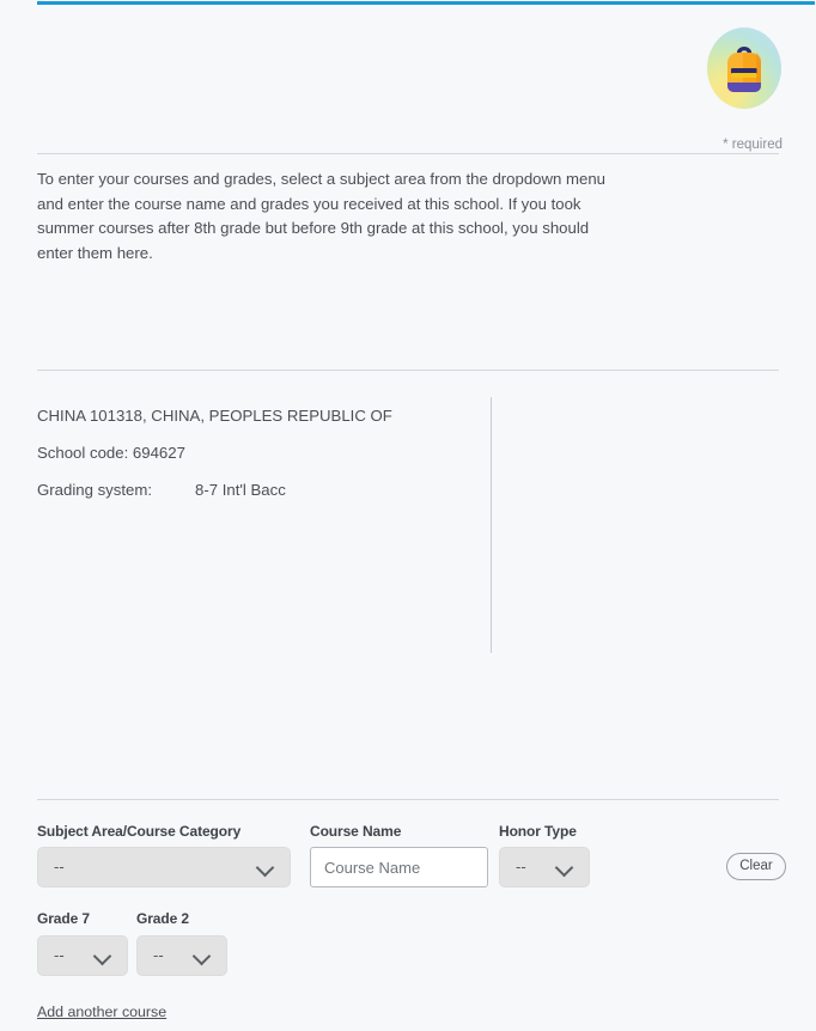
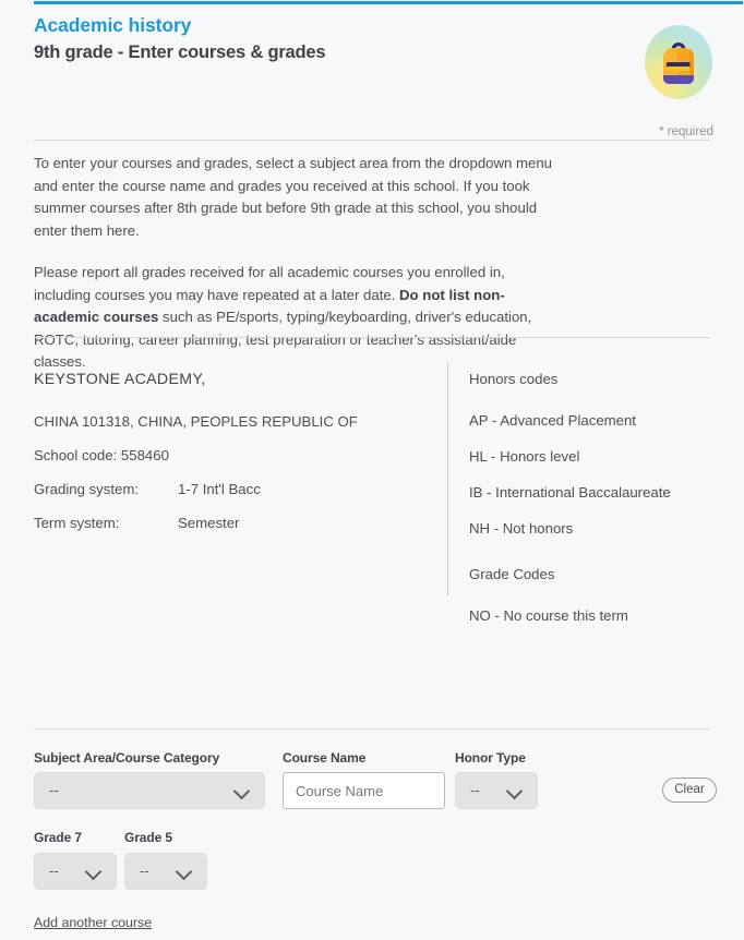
+ Academic history
+ 9th grade - Enter courses & grades
  * required
  To enter your courses and grades, select a subject area from the dropdown menu and enter the course name and grades you received at this school. If you took summer courses after 8th grade but before 9th grade at this school, you should enter them here.
+ Please report all grades received for all academic courses you enrolled in, including courses you may have repeated at a later date. Do not list non-academic courses such as PE/sports, typing/keyboarding, driver's education, ROTC, tutoring, career planning, test preparation or teacher's assistant/aide classes.
+ KEYSTONE ACADEMY,
  CHINA 101318, CHINA, PEOPLES REPUBLIC OF
- School code: 694627
+ School code: 558460
  Grading system:
- 8-7 Int'l Bacc
+ 1-7 Int'l Bacc
+ Term system:
+ Semester
+ Honors codes
+ AP - Advanced Placement
+ HL - Honors level
+ IB - International Baccalaureate
+ NH - Not honors
+ Grade Codes
+ NO - No course this term
  Subject Area/Course Category
  --
  Course Name
  Course Name
  Honor Type
  --
  Grade 7
  --
- Grade 2
+ Grade 5
  --
  Clear
  Add another course
